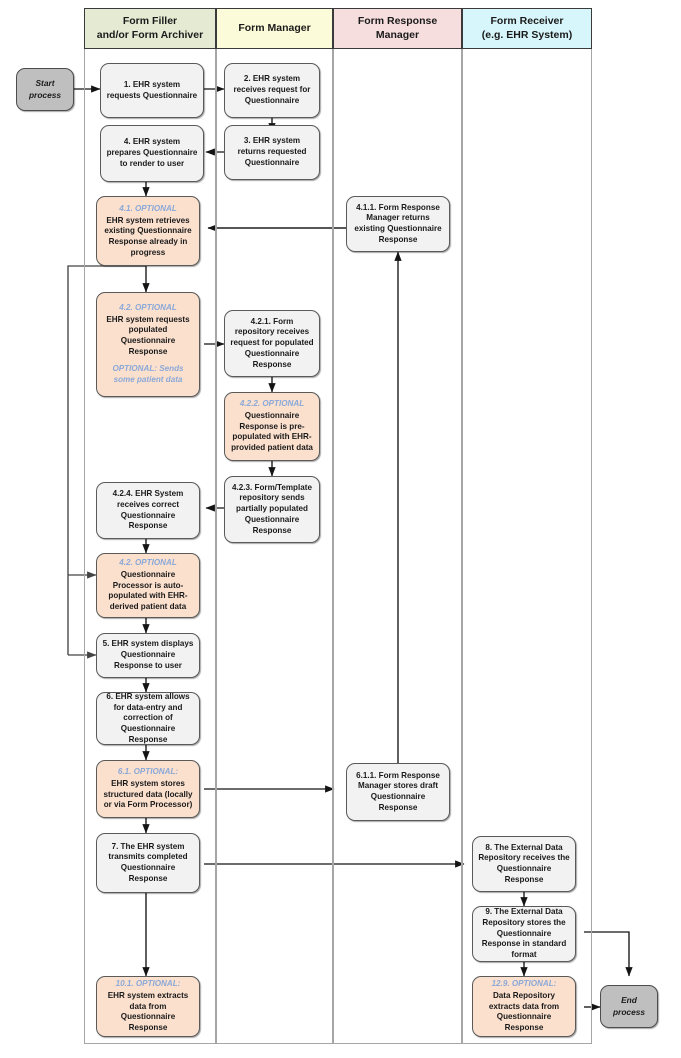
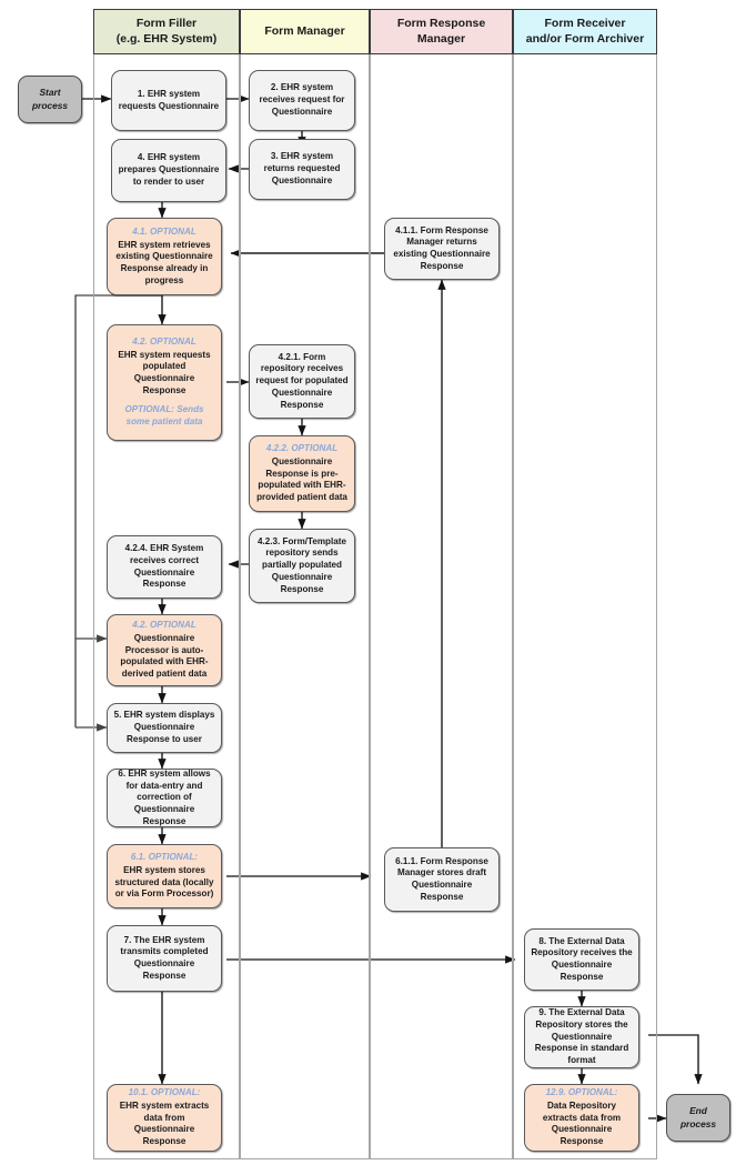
  Form Filler
- and/or Form Archiver
+ (e.g. EHR System)
  Form Manager
  Form Response
  Manager
  Form Receiver
- (e.g. EHR System)
+ and/or Form Archiver
  Start
  process
  End
  process
  1. EHR system requests Questionnaire
  4. EHR system prepares Questionnaire to render to user
  4.1. OPTIONAL
  EHR system retrieves existing Questionnaire Response already in progress
  4.2. OPTIONAL
  EHR system requests populated Questionnaire Response
  OPTIONAL: Sends some patient data
  4.2.4. EHR System receives correct Questionnaire Response
  4.2. OPTIONAL
  Questionnaire Processor is auto-populated with EHR-derived patient data
  5. EHR system displays Questionnaire Response to user
  6. EHR system allows for data-entry and correction of Questionnaire Response
  6.1. OPTIONAL:
  EHR system stores structured data (locally or via Form Processor)
  7. The EHR system transmits completed Questionnaire Response
  10.1. OPTIONAL:
  EHR system extracts data from Questionnaire Response
  2. EHR system receives request for Questionnaire
  3. EHR system returns requested Questionnaire
  4.2.1. Form repository receives request for populated Questionnaire Response
  4.2.2. OPTIONAL
  Questionnaire Response is pre-populated with EHR-provided patient data
  4.2.3. Form/Template repository sends partially populated Questionnaire Response
  4.1.1. Form Response Manager returns existing Questionnaire Response
  6.1.1. Form Response Manager stores draft Questionnaire Response
  8. The External Data Repository receives the Questionnaire Response
  9. The External Data Repository stores the Questionnaire Response in standard format
  12.9. OPTIONAL:
  Data Repository extracts data from Questionnaire Response
